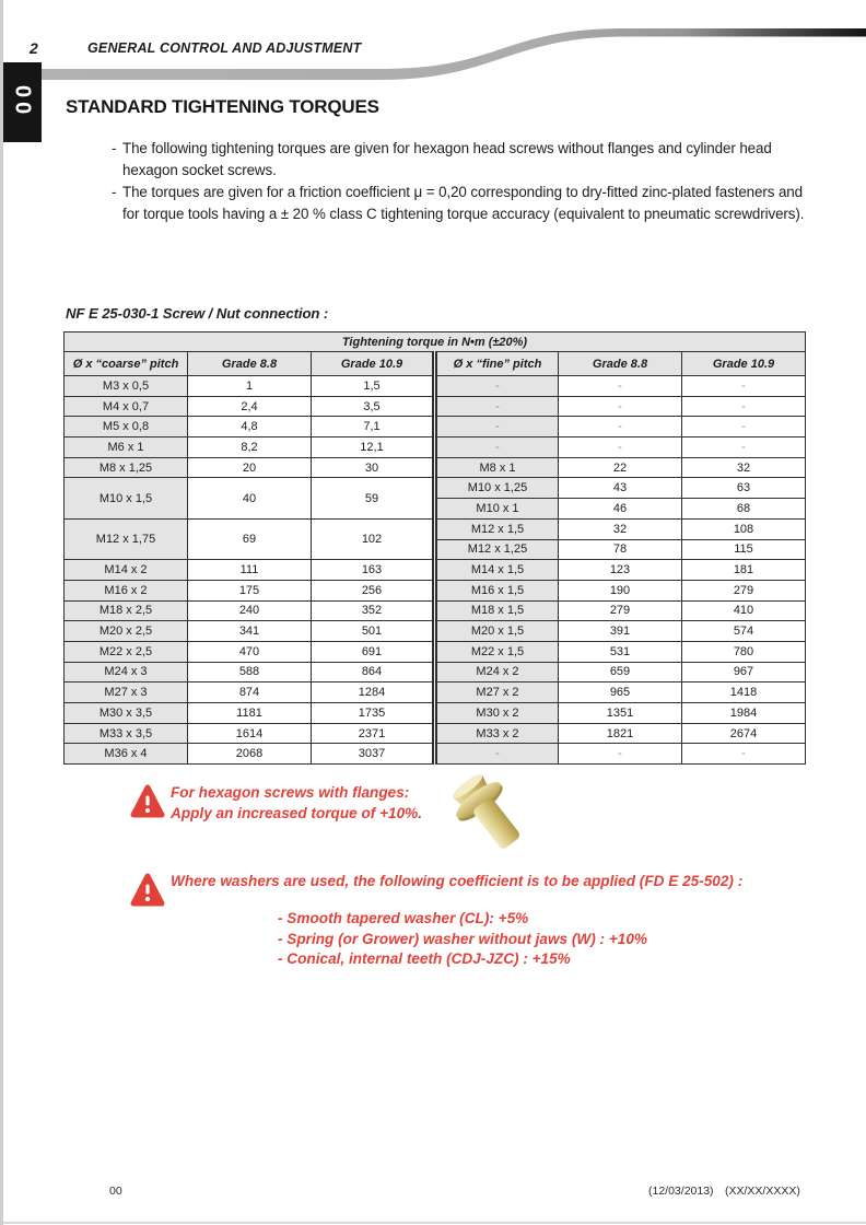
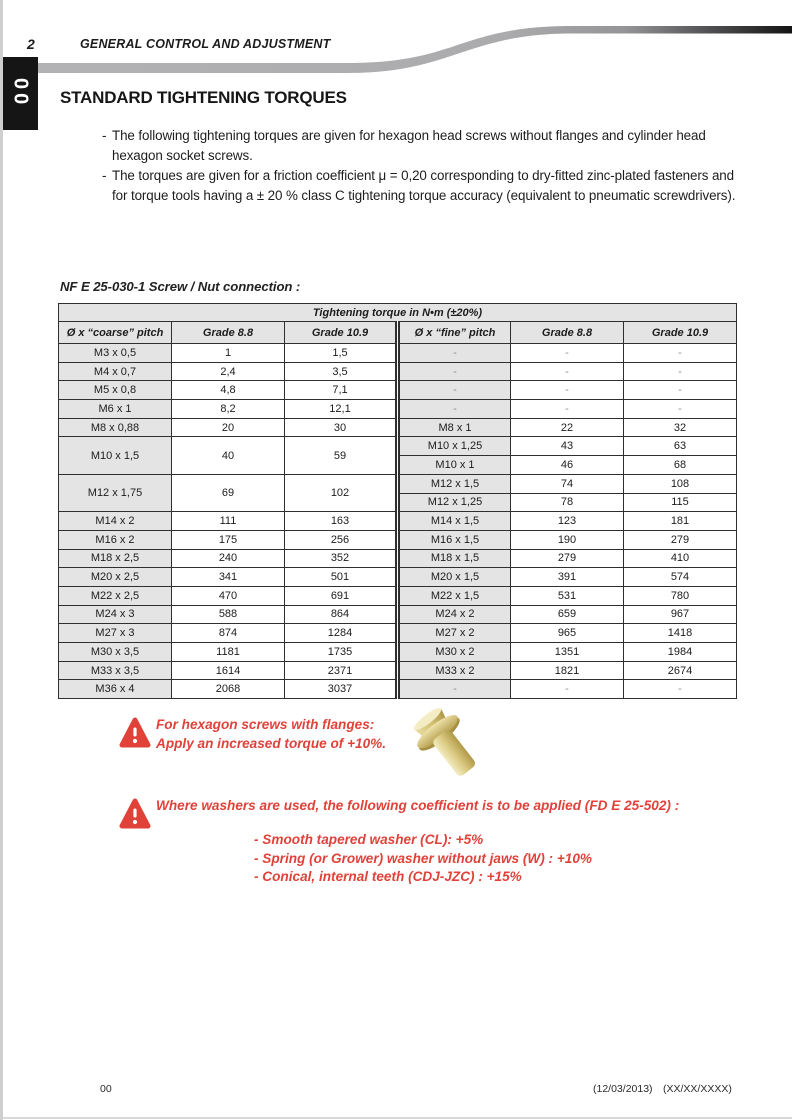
  2
  GENERAL CONTROL AND ADJUSTMENT
  STANDARD TIGHTENING TORQUES
  -
  The following tightening torques are given for hexagon head screws without flanges and cylinder head hexagon socket screws.
  -
  The torques are given for a friction coefficient μ = 0,20 corresponding to dry-fitted zinc-plated fasteners and for torque tools having a ± 20 % class C tightening torque accuracy (equivalent to pneumatic screwdrivers).
  NF E 25-030-1 Screw / Nut connection :
  Tightening torque in N•m (±20%)
  Ø x “coarse” pitch	Grade 8.8	Grade 10.9	Ø x “fine” pitch	Grade 8.8	Grade 10.9
  M3 x 0,5	1	1,5	-	-	-
  M4 x 0,7	2,4	3,5	-	-	-
  M5 x 0,8	4,8	7,1	-	-	-
  M6 x 1	8,2	12,1	-	-	-
- M8 x 1,25	20	30	M8 x 1	22	32
+ M8 x 0,88	20	30	M8 x 1	22	32
  M10 x 1,5	40	59	M10 x 1,25	43	63
  M10 x 1	46	68
- M12 x 1,75	69	102	M12 x 1,5	32	108
+ M12 x 1,75	69	102	M12 x 1,5	74	108
  M12 x 1,25	78	115
  M14 x 2	111	163	M14 x 1,5	123	181
  M16 x 2	175	256	M16 x 1,5	190	279
  M18 x 2,5	240	352	M18 x 1,5	279	410
  M20 x 2,5	341	501	M20 x 1,5	391	574
  M22 x 2,5	470	691	M22 x 1,5	531	780
  M24 x 3	588	864	M24 x 2	659	967
  M27 x 3	874	1284	M27 x 2	965	1418
  M30 x 3,5	1181	1735	M30 x 2	1351	1984
  M33 x 3,5	1614	2371	M33 x 2	1821	2674
  M36 x 4	2068	3037	-	-	-
  For hexagon screws with flanges:
  Apply an increased torque of +10%.
  Where washers are used, the following coefficient is to be applied (FD E 25-502) :
  - Smooth tapered washer (CL): +5%
  - Spring (or Grower) washer without jaws (W) : +10%
  - Conical, internal teeth (CDJ-JZC) : +15%
  00
  (12/03/2013)
  (XX/XX/XXXX)
